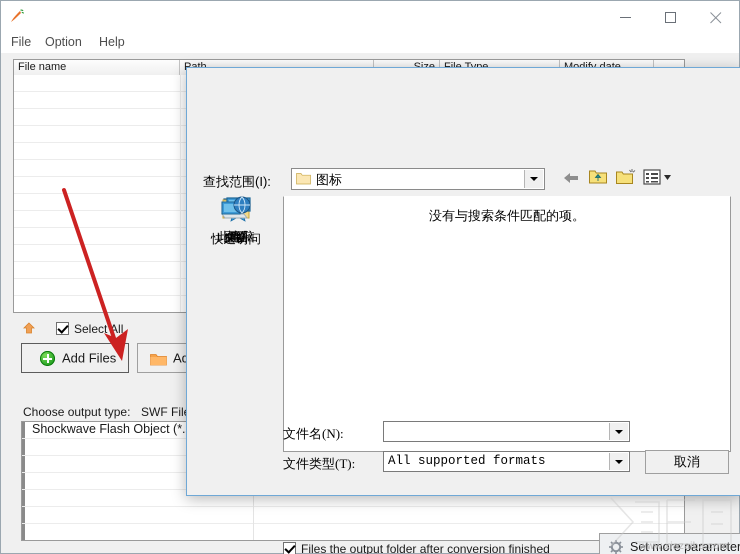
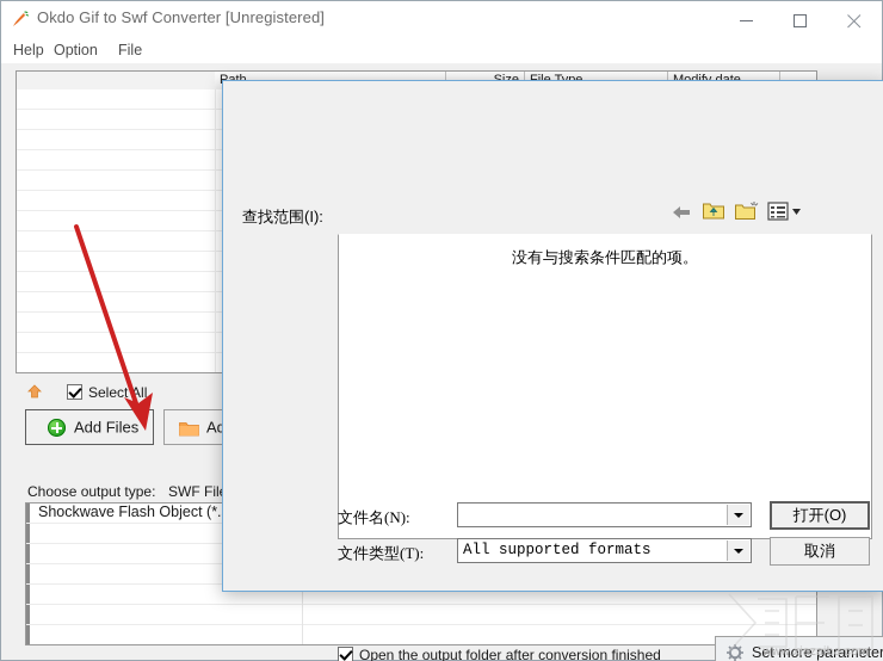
+ Okdo Gif to Swf Converter [Unregistered]
- File
+ Help
  Option
- Help
+ File
- File name
  Select All
  Add Files
  Choose output type:
  SWF Fil
  Shockwave Flash Object (*.
- Files the output folder after conversion finished
+ Open the output folder after conversion finished
  Set more parameter
  查找范围(I):
- 图标
- 快速访问
- 桌面
- 库
- 此电脑
- 网络
  没有与搜索条件匹配的项。
  文件名(N):
+ 打开(O)
  文件类型(T):
  All supported formats
  取消
  www.xiazaiba.com
